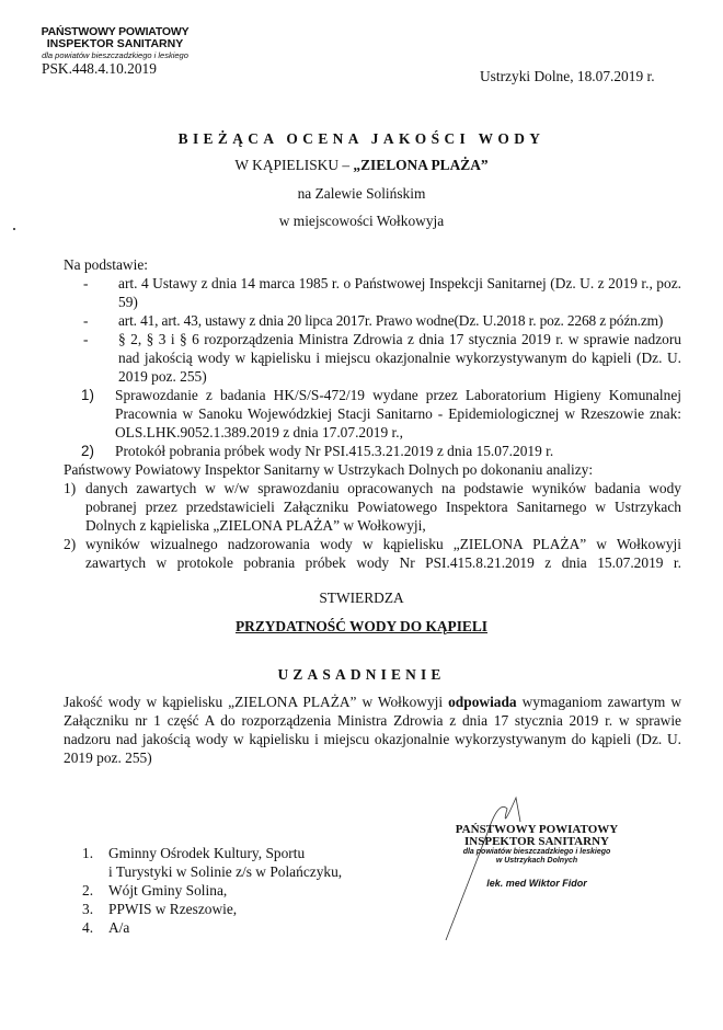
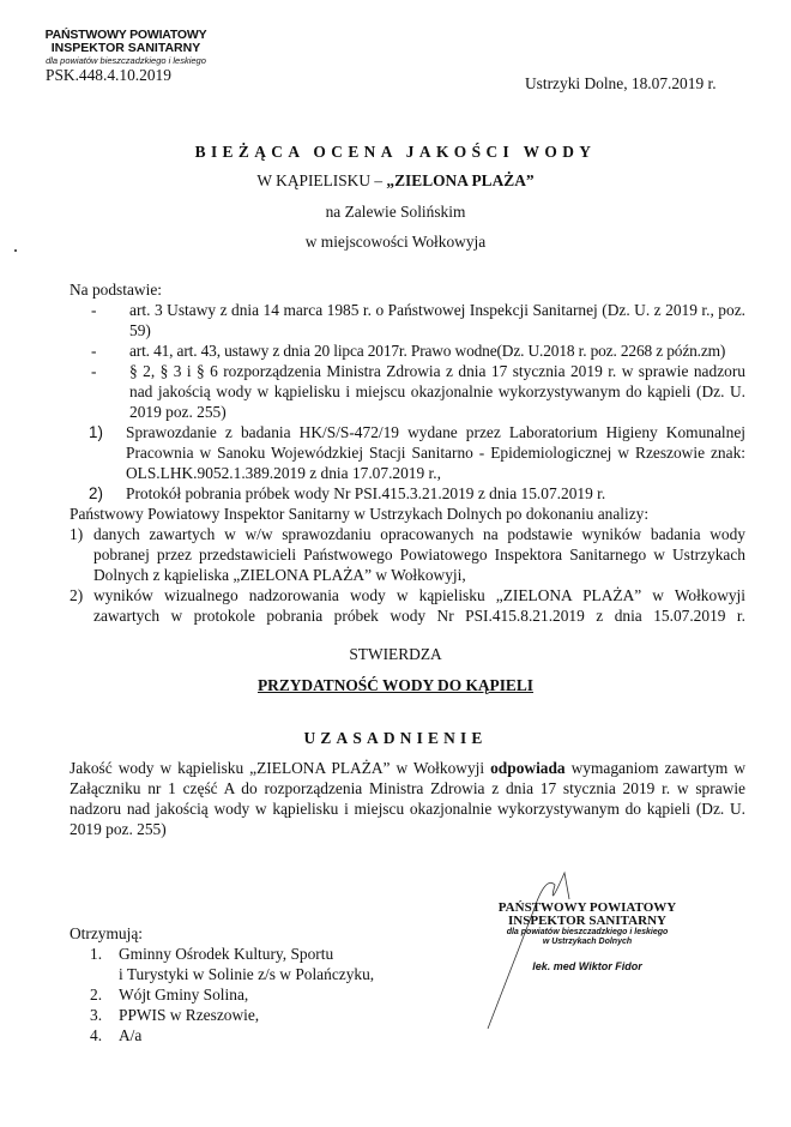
  PAŃSTWOWY POWIATOWY
  INSPEKTOR SANITARNY
  dla powiatów bieszczadzkiego i leskiego
  PSK.448.4.10.2019
  Ustrzyki Dolne, 18.07.2019 r.
  BIEŻĄCA OCENA JAKOŚCI WODY
  W KĄPIELISKU – „ZIELONA PLAŻA”
  na Zalewie Solińskim
  w miejscowości Wołkowyja
  Na podstawie:
  -
- art. 4 Ustawy z dnia 14 marca 1985 r. o Państwowej Inspekcji Sanitarnej (Dz. U. z 2019 r., poz. 59)
+ art. 3 Ustawy z dnia 14 marca 1985 r. o Państwowej Inspekcji Sanitarnej (Dz. U. z 2019 r., poz. 59)
  -
  art. 41, art. 43, ustawy z dnia 20 lipca 2017r. Prawo wodne(Dz. U.2018 r. poz. 2268 z późn.zm)
  -
  § 2, § 3 i § 6 rozporządzenia Ministra Zdrowia z dnia 17 stycznia 2019 r. w sprawie nadzoru nad jakością wody w kąpielisku i miejscu okazjonalnie wykorzystywanym do kąpieli (Dz. U. 2019 poz. 255)
  1)
  Sprawozdanie z badania HK/S/S-472/19 wydane przez Laboratorium Higieny Komunalnej Pracownia w Sanoku Wojewódzkiej Stacji Sanitarno - Epidemiologicznej w Rzeszowie znak: OLS.LHK.9052.1.389.2019 z dnia 17.07.2019 r.,
  2)
  Protokół pobrania próbek wody Nr PSI.415.3.21.2019 z dnia 15.07.2019 r.
  Państwowy Powiatowy Inspektor Sanitarny w Ustrzykach Dolnych po dokonaniu analizy:
  1)
- danych zawartych w w/w sprawozdaniu opracowanych na podstawie wyników badania wody pobranej przez przedstawicieli Załączniku Powiatowego Inspektora Sanitarnego w Ustrzykach Dolnych z kąpieliska „ZIELONA PLAŻA” w Wołkowyji,
+ danych zawartych w w/w sprawozdaniu opracowanych na podstawie wyników badania wody pobranej przez przedstawicieli Państwowego Powiatowego Inspektora Sanitarnego w Ustrzykach Dolnych z kąpieliska „ZIELONA PLAŻA” w Wołkowyji,
  2)
  wyników wizualnego nadzorowania wody w kąpielisku „ZIELONA PLAŻA” w Wołkowyji zawartych w protokole pobrania próbek wody Nr PSI.415.8.21.2019 z dnia 15.07.2019 r.
  STWIERDZA
  PRZYDATNOŚĆ WODY DO KĄPIELI
  UZASADNIENIE
  Jakość wody w kąpielisku „ZIELONA PLAŻA” w Wołkowyji odpowiada wymaganiom zawartym w Załączniku nr 1 część A do rozporządzenia Ministra Zdrowia z dnia 17 stycznia 2019 r. w sprawie nadzoru nad jakością wody w kąpielisku i miejscu okazjonalnie wykorzystywanym do kąpieli (Dz. U. 2019 poz. 255)
  PAŃSTWOWY POWIATOWY
  INSPEKTOR SANITARNY
  lek. med Wiktor Fidor
+ Otrzymują:
  1.
  Gminny Ośrodek Kultury, Sportu
  i Turystyki w Solinie z/s w Polańczyku,
  2.
  Wójt Gminy Solina,
  3.
  PPWIS w Rzeszowie,
  4.
  A/a
